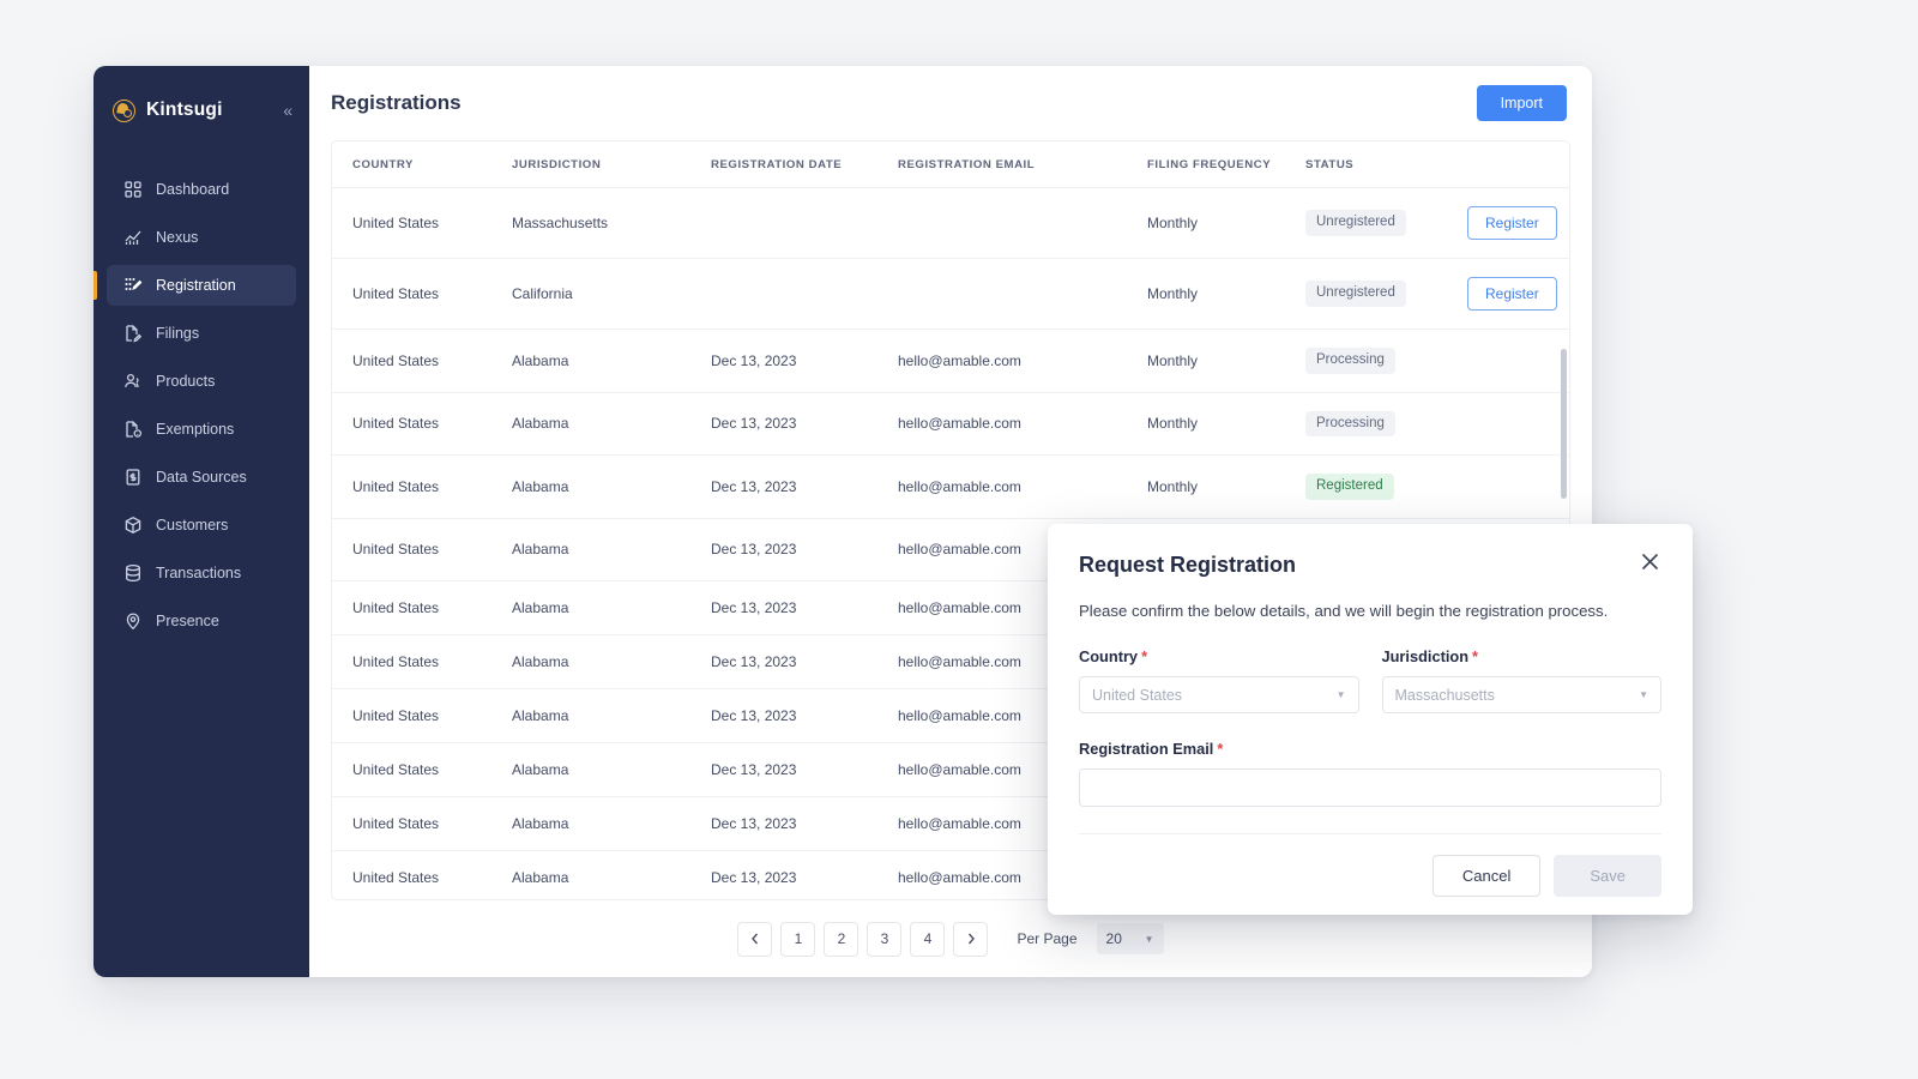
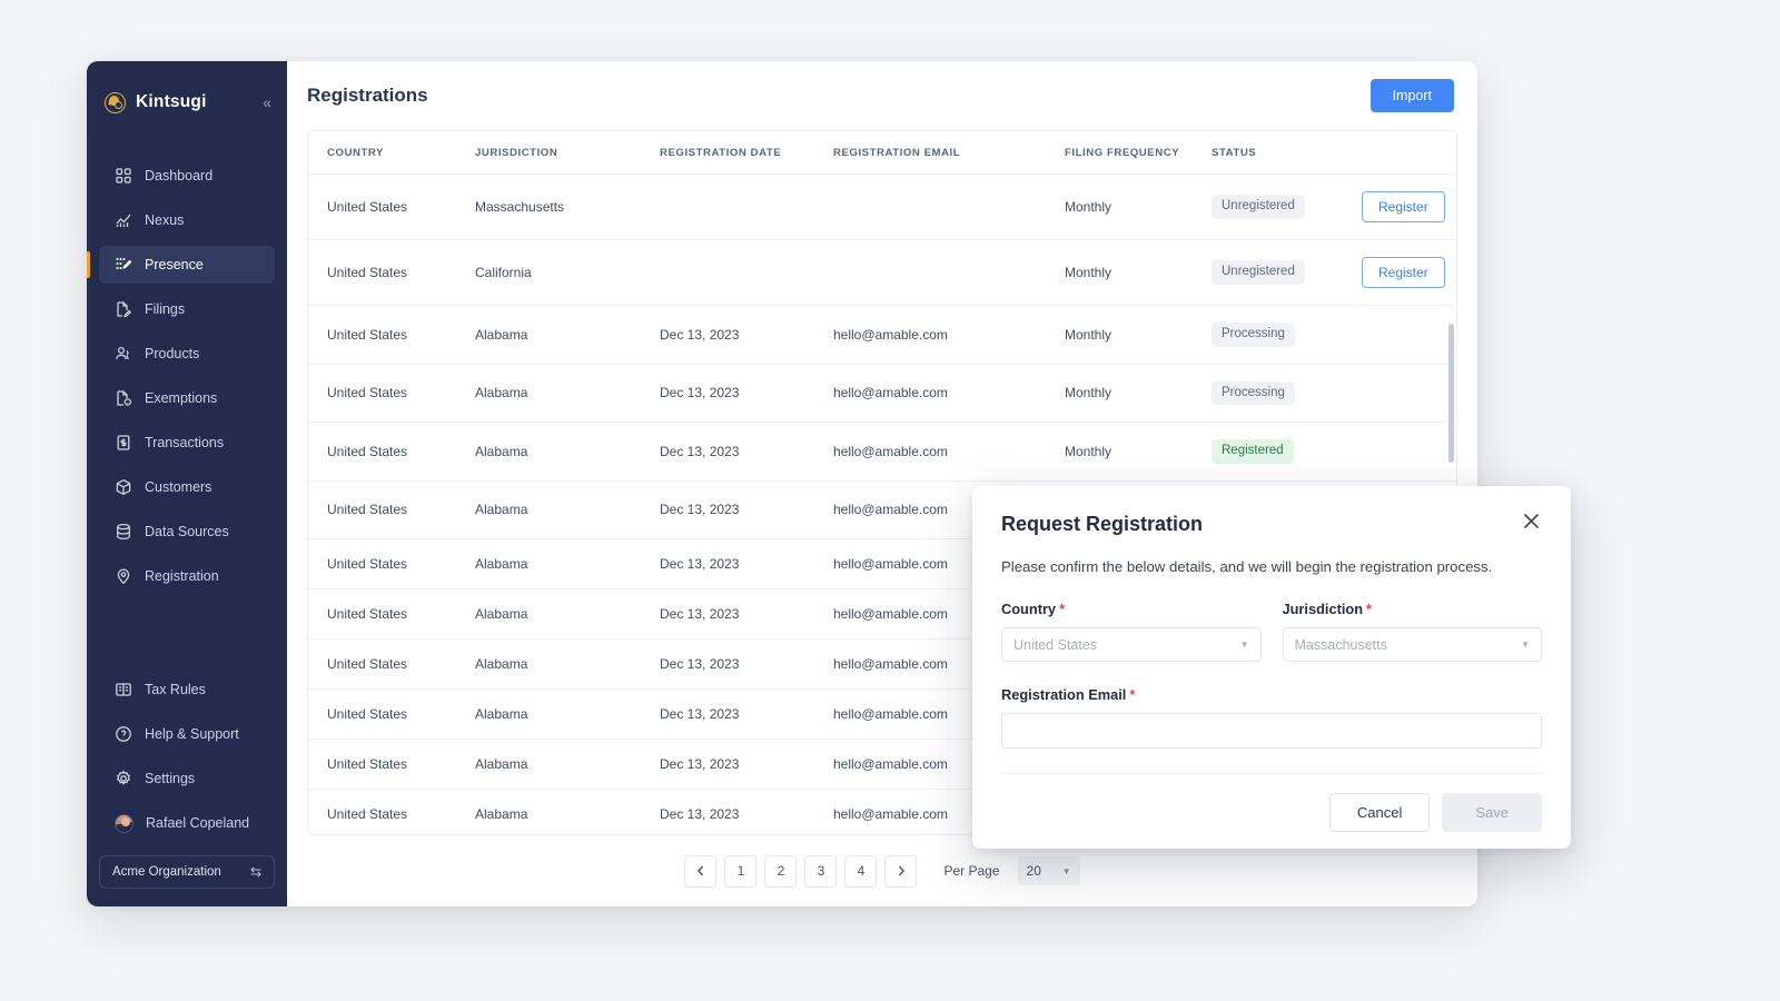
  Kintsugi
  «
  Dashboard
  Nexus
- Registration
+ Presence
  Filings
  Products
  Exemptions
- Data Sources
+ Transactions
  Customers
- Transactions
+ Data Sources
- Presence
+ Registration
+ Tax Rules
+ Help & Support
+ Settings
+ Rafael Copeland
+ Acme Organization
+ ⇆
  Registrations
  Import
  COUNTRY	JURISDICTION	REGISTRATION DATE	REGISTRATION EMAIL	FILING FREQUENCY	STATUS
  United States	Massachusetts			Monthly	Unregistered	Register
  United States	California			Monthly	Unregistered	Register
  United States	Alabama	Dec 13, 2023	hello@amable.com	Monthly	Processing
  United States	Alabama	Dec 13, 2023	hello@amable.com	Monthly	Processing
  United States	Alabama	Dec 13, 2023	hello@amable.com	Monthly	Registered
  United States	Alabama	Dec 13, 2023	hello@amable.com
  United States	Alabama	Dec 13, 2023	hello@amable.com
  United States	Alabama	Dec 13, 2023	hello@amable.com
  United States	Alabama	Dec 13, 2023	hello@amable.com
  United States	Alabama	Dec 13, 2023	hello@amable.com
  United States	Alabama	Dec 13, 2023	hello@amable.com
  United States	Alabama	Dec 13, 2023	hello@amable.com
  1
  2
  3
  4
  Per Page
  20
  ▼
  Request Registration
  Please confirm the below details, and we will begin the registration process.
  Country *
  United States
  ▼
  Jurisdiction *
  Massachusetts
  ▼
  Registration Email *
  Cancel
  Save
